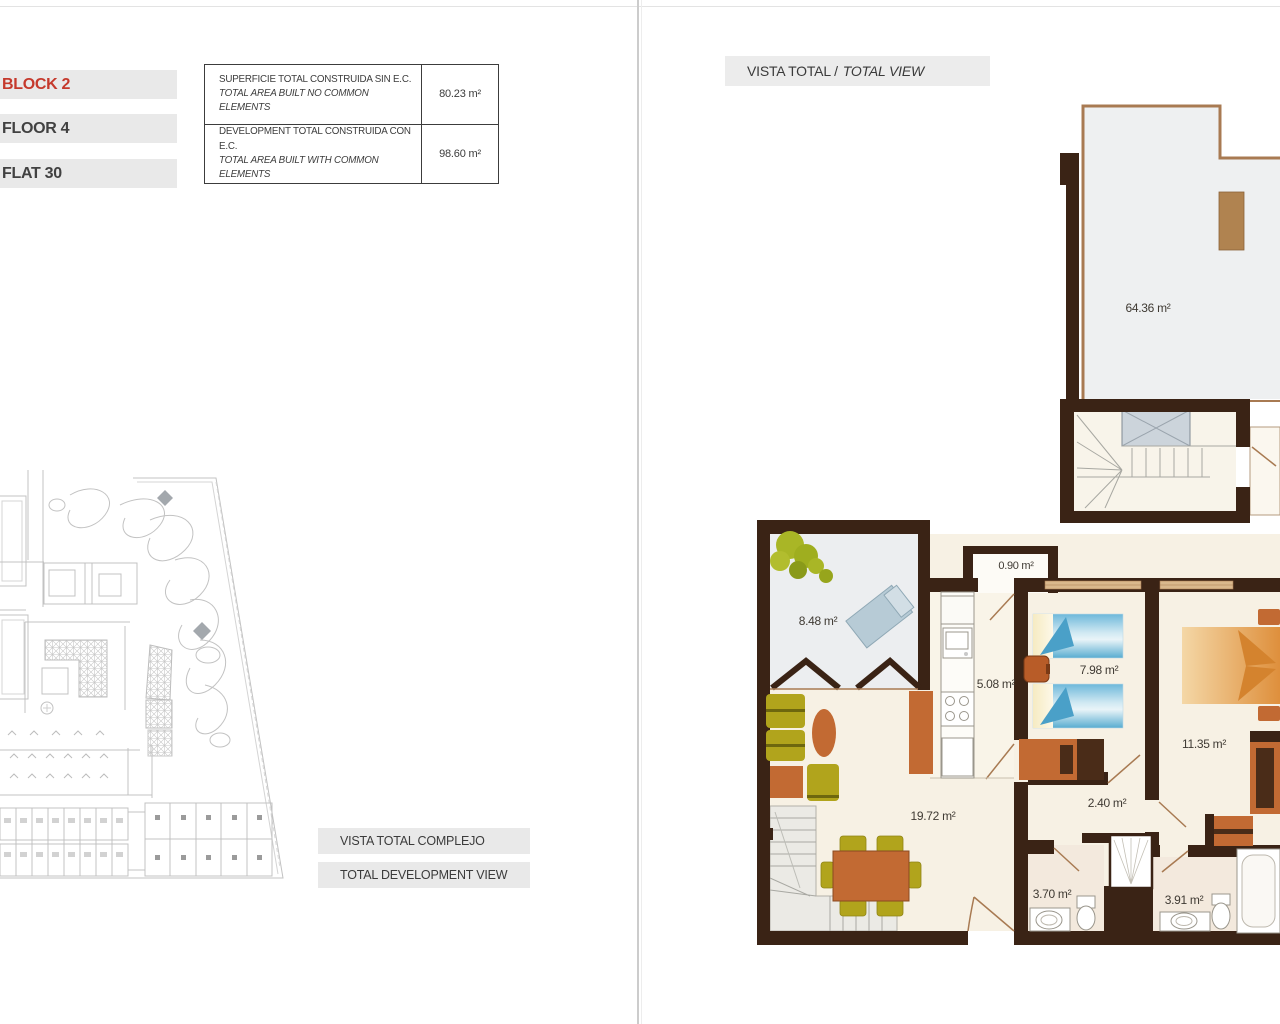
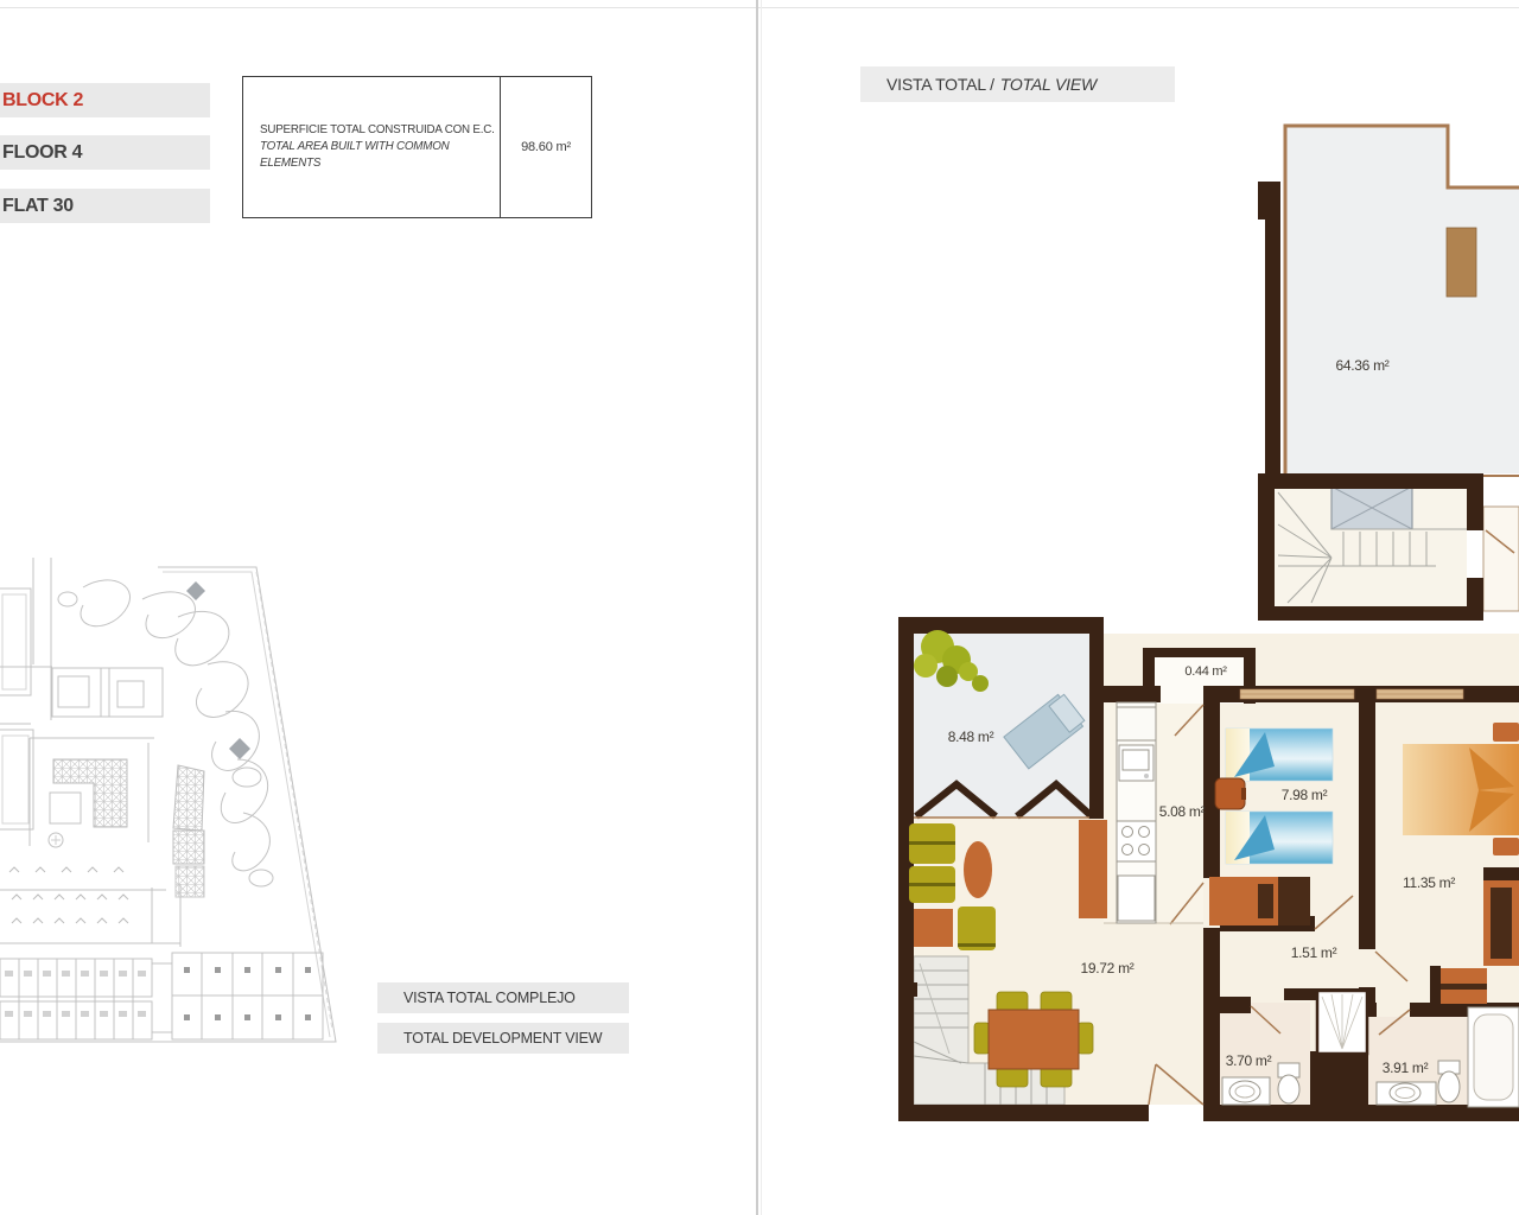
  BLOCK 2
  FLOOR 4
  FLAT 30
- SUPERFICIE TOTAL CONSTRUIDA SIN E.C.
- TOTAL AREA BUILT NO COMMON ELEMENTS
- 80.23 m²
- DEVELOPMENT TOTAL CONSTRUIDA CON E.C.
+ SUPERFICIE TOTAL CONSTRUIDA CON E.C.
  TOTAL AREA BUILT WITH COMMON ELEMENTS
  98.60 m²
  VISTA TOTAL COMPLEJO
  TOTAL DEVELOPMENT VIEW
  VISTA TOTAL /
  TOTAL VIEW
  64.36 m²
- 0.90 m²
+ 0.44 m²
  8.48 m²
  5.08 m²
  7.98 m²
  11.35 m²
  19.72 m²
- 2.40 m²
+ 1.51 m²
  3.70 m²
  3.91 m²
